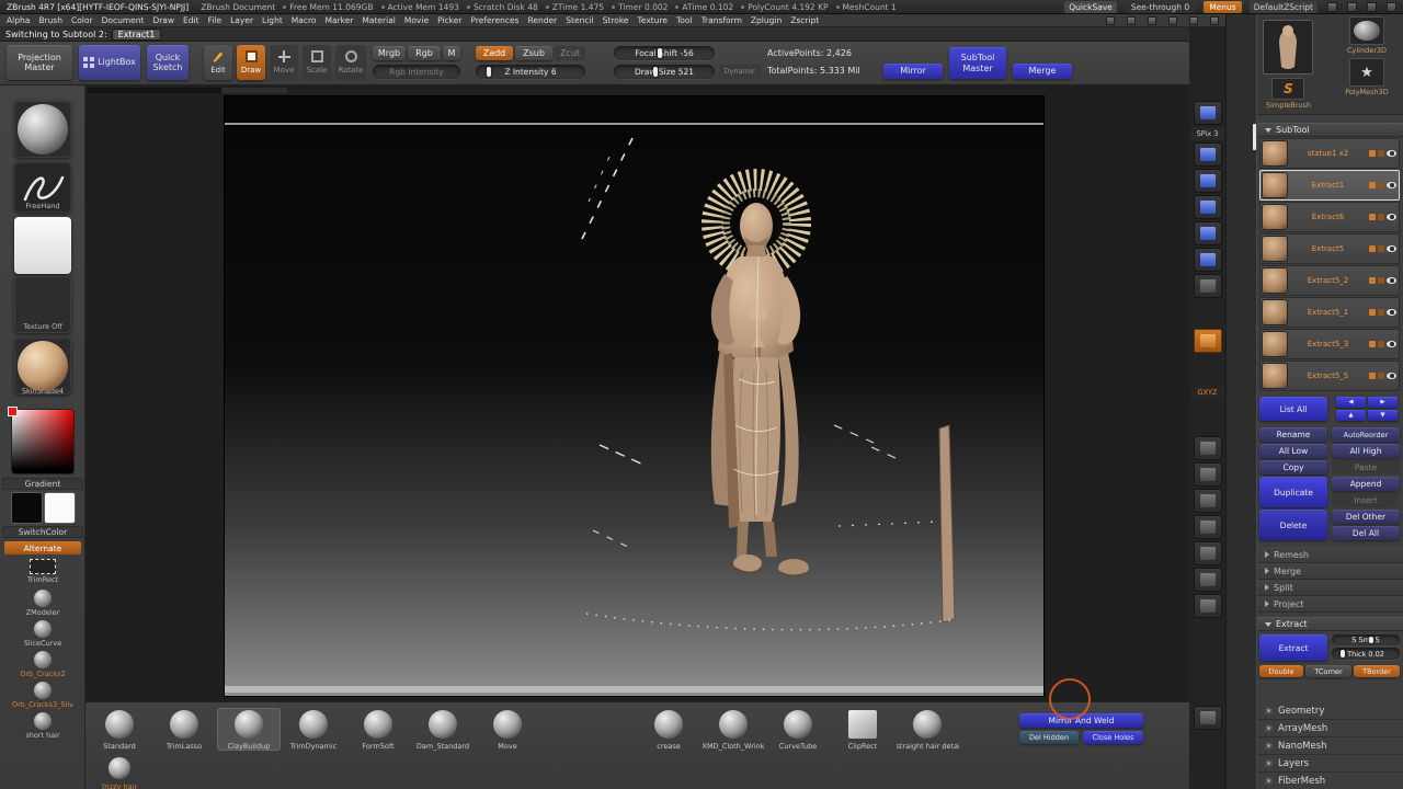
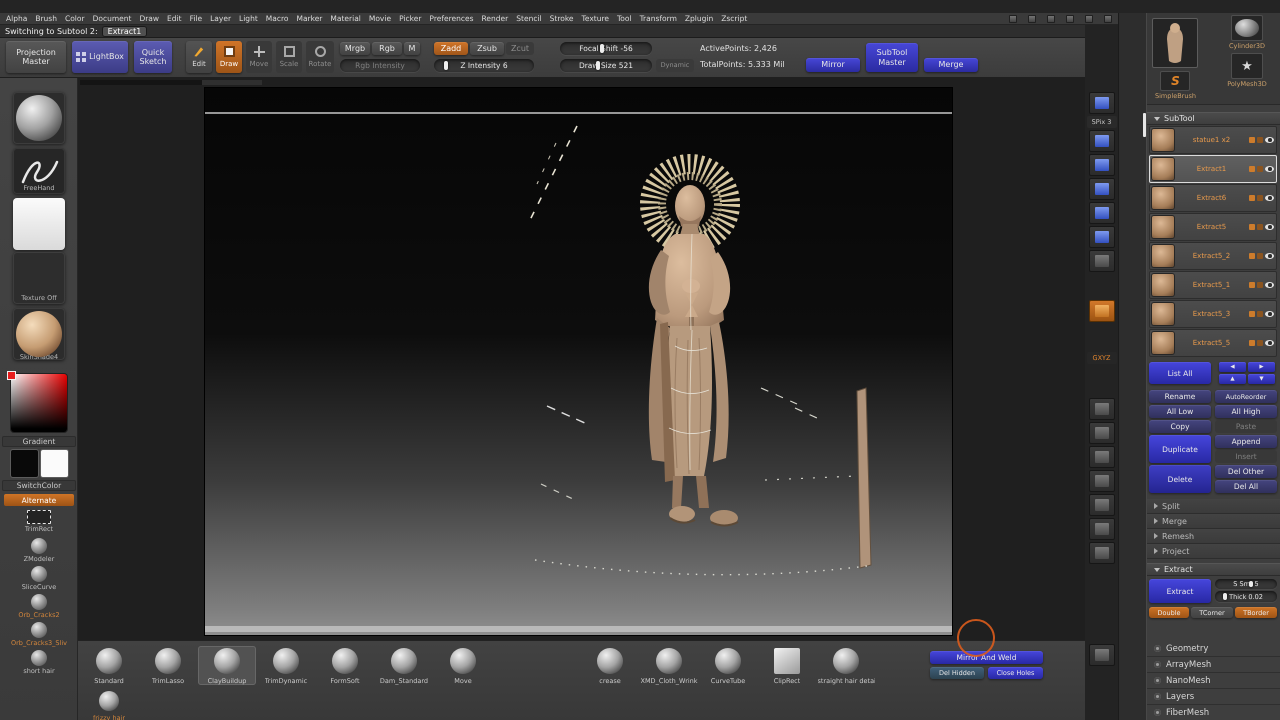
- ZBrush 4R7 [x64][HYTF-IEOF-QINS-SJYI-NPJJ]
- ZBrush Document
- Free Mem 11.069GB
- Active Mem 1493
- Scratch Disk 48
- ZTime 1.475
- Timer 0.002
- ATime 0.102
- PolyCount 4.192 KP
- MeshCount 1
- QuickSave
- See-through 0
- Menus
- DefaultZScript
  Alpha
  Brush
  Color
  Document
  Draw
  Edit
  File
  Layer
  Light
  Macro
  Marker
  Material
  Movie
  Picker
  Preferences
  Render
  Stencil
  Stroke
  Texture
  Tool
  Transform
  Zplugin
  Zscript
  Switching to Subtool 2:
  Extract1
  Projection Master
  LightBox
  Quick Sketch
  Edit
  Draw
  Move
  Scale
  Rotate
  Mrgb
  Rgb
  M
  Rgb Intensity
  Zadd
  Zsub
  Zcut
  Z Intensity 6
  Focalhift -56
  Dra Size 521
  Dynamic
  ActivePoints: 2,426
  TotalPoints: 5.333 Mil
  Mirror
  SubTool Master
  Merge
  FreeHand
  Texture Off
  SkinShade4
  Gradient
  SwitchColor
  Alternate
  TrimRect
  ZModeler
  SliceCurve
  Orb_Cracks2
  Orb_Cracks3_Sliv
  short hair
  SPix 3
  GXYZ
  Cylinder3D
  PolyMesh3D
  SimpleBrush
  SubTool
  statue1 x2
  Extract1
  Extract6
  Extract5
  Extract5_2
  Extract5_1
  Extract5_3
  Extract5_5
  List All
  Rename
  AutoReorder
  All Low
  All High
  Copy
  Paste
  Duplicate
  Append
  Insert
  Delete
  Del Other
  Del All
- Remesh
+ Split
  Merge
- Split
+ Remesh
  Project
  Extract
  Extract
  S Sm 5
  Thick 0.02
  Double
  TCorner
  TBorder
  Geometry
  ArrayMesh
  NanoMesh
  Layers
  FiberMesh
  Standard
  TrimLasso
  ClayBuildup
  TrimDynamic
  FormSoft
  Dam_Standard
  Move
  crease
  XMD_Cloth_Wrink
  CurveTube
  ClipRect
  straight hair deta
  frizzy hair
  Mirror And Weld
  Del Hidden
  Close Holes
